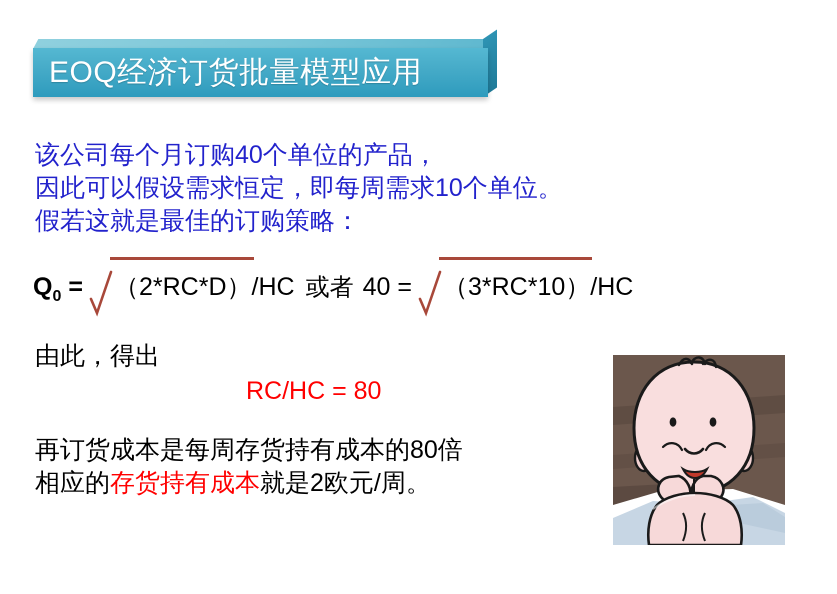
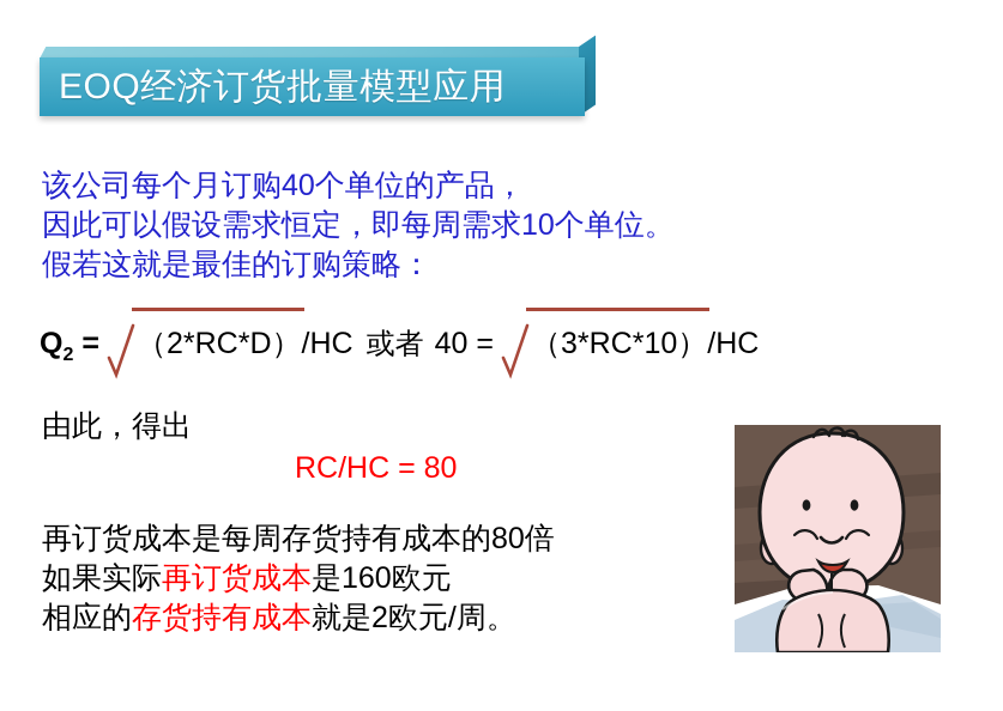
  EOQ经济订货批量模型应用
  该公司每个月订购40个单位的产品，
  因此可以假设需求恒定，即每周需求10个单位。
  假若这就是最佳的订购策略：
- Q0
+ Q2
  =
  （2*RC*D）
  /HC
  或者
  40
  =
  （3*RC*10）
  /HC
  由此，得出
  RC/HC = 80
  再订货成本是每周存货持有成本的80倍
+ 如果实际再订货成本是160欧元
  相应的存货持有成本就是2欧元/周。
